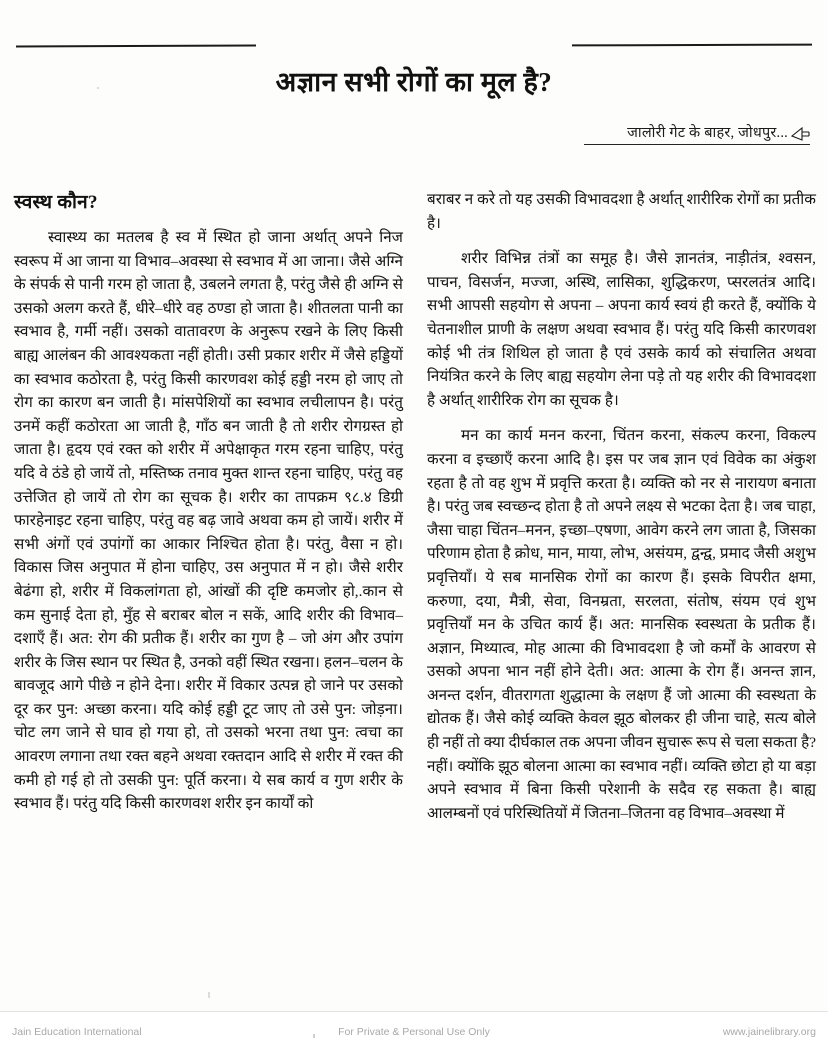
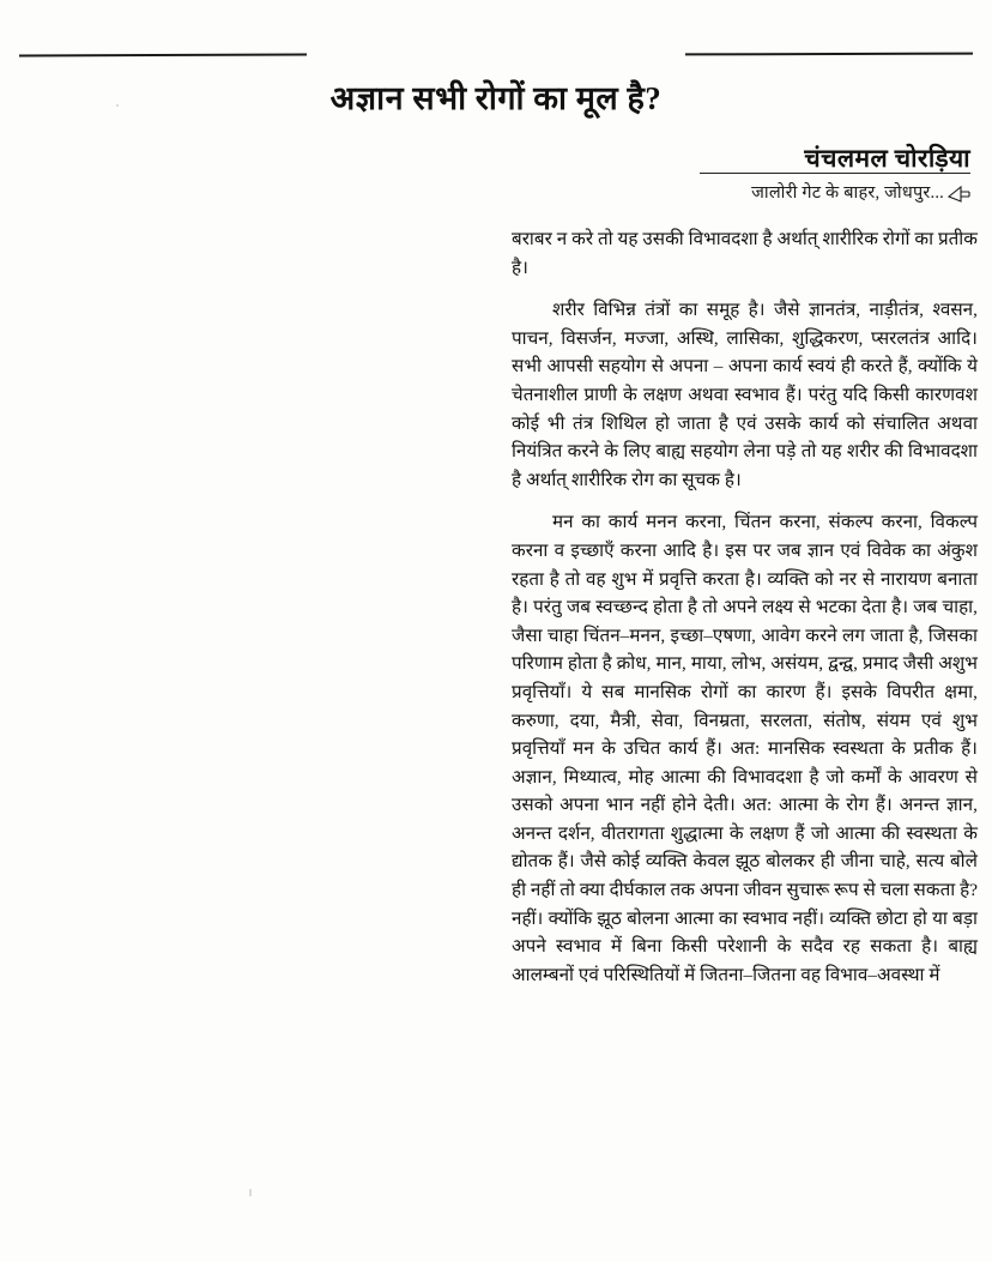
  अज्ञान सभी रोगों का मूल है?
+ चंचलमल चोरड़िया
  जालोरी गेट के बाहर, जोधपुर...
- स्वस्थ कौन?
- स्वास्थ्य का मतलब है स्व में स्थित हो जाना अर्थात् अपने निज स्वरूप में आ जाना या विभाव–अवस्था से स्वभाव में आ जाना। जैसे अग्नि के संपर्क से पानी गरम हो जाता है, उबलने लगता है, परंतु जैसे ही अग्नि से उसको अलग करते हैं, धीरे–धीरे वह ठण्डा हो जाता है। शीतलता पानी का स्वभाव है, गर्मी नहीं। उसको वातावरण के अनुरूप रखने के लिए किसी बाह्य आलंबन की आवश्यकता नहीं होती। उसी प्रकार शरीर में जैसे हड्डियों का स्वभाव कठोरता है, परंतु किसी कारणवश कोई हड्डी नरम हो जाए तो रोग का कारण बन जाती है। मांसपेशियों का स्वभाव लचीलापन है। परंतु उनमें कहीं कठोरता आ जाती है, गाँठ बन जाती है तो शरीर रोगग्रस्त हो जाता है। हृदय एवं रक्त को शरीर में अपेक्षाकृत गरम रहना चाहिए, परंतु यदि वे ठंडे हो जायें तो, मस्तिष्क तनाव मुक्त शान्त रहना चाहिए, परंतु वह उत्तेजित हो जायें तो रोग का सूचक है। शरीर का तापक्रम ९८.४ डिग्री फारहेनाइट रहना चाहिए, परंतु वह बढ़ जावे अथवा कम हो जायें। शरीर में सभी अंगों एवं उपांगों का आकार निश्चित होता है। परंतु, वैसा न हो। विकास जिस अनुपात में होना चाहिए, उस अनुपात में न हो। जैसे शरीर बेढंगा हो, शरीर में विकलांगता हो, आंखों की दृष्टि कमजोर हो,.कान से कम सुनाई देता हो, मुँह से बराबर बोल न सकें, आदि शरीर की विभाव–दशाएँ हैं। अत: रोग की प्रतीक हैं। शरीर का गुण है – जो अंग और उपांग शरीर के जिस स्थान पर स्थित है, उनको वहीं स्थित रखना। हलन–चलन के बावजूद आगे पीछे न होने देना। शरीर में विकार उत्पन्न हो जाने पर उसको दूर कर पुन: अच्छा करना। यदि कोई हड्डी टूट जाए तो उसे पुन: जोड़ना। चोट लग जाने से घाव हो गया हो, तो उसको भरना तथा पुन: त्वचा का आवरण लगाना तथा रक्त बहने अथवा रक्तदान आदि से शरीर में रक्त की कमी हो गई हो तो उसकी पुन: पूर्ति करना। ये सब कार्य व गुण शरीर के स्वभाव हैं। परंतु यदि किसी कारणवश शरीर इन कार्यों को
  बराबर न करे तो यह उसकी विभावदशा है अर्थात् शारीरिक रोगों का प्रतीक है।
  शरीर विभिन्न तंत्रों का समूह है। जैसे ज्ञानतंत्र, नाड़ीतंत्र, श्वसन, पाचन, विसर्जन, मज्जा, अस्थि, लासिका, शुद्धिकरण, प्सरलतंत्र आदि। सभी आपसी सहयोग से अपना – अपना कार्य स्वयं ही करते हैं, क्योंकि ये चेतनाशील प्राणी के लक्षण अथवा स्वभाव हैं। परंतु यदि किसी कारणवश कोई भी तंत्र शिथिल हो जाता है एवं उसके कार्य को संचालित अथवा नियंत्रित करने के लिए बाह्य सहयोग लेना पड़े तो यह शरीर की विभावदशा है अर्थात् शारीरिक रोग का सूचक है।
  मन का कार्य मनन करना, चिंतन करना, संकल्प करना, विकल्प करना व इच्छाएँ करना आदि है। इस पर जब ज्ञान एवं विवेक का अंकुश रहता है तो वह शुभ में प्रवृत्ति करता है। व्यक्ति को नर से नारायण बनाता है। परंतु जब स्वच्छन्द होता है तो अपने लक्ष्य से भटका देता है। जब चाहा, जैसा चाहा चिंतन–मनन, इच्छा–एषणा, आवेग करने लग जाता है, जिसका परिणाम होता है क्रोध, मान, माया, लोभ, असंयम, द्वन्द्व, प्रमाद जैसी अशुभ प्रवृत्तियाँ। ये सब मानसिक रोगों का कारण हैं। इसके विपरीत क्षमा, करुणा, दया, मैत्री, सेवा, विनम्रता, सरलता, संतोष, संयम एवं शुभ प्रवृत्तियाँ मन के उचित कार्य हैं। अत: मानसिक स्वस्थता के प्रतीक हैं। अज्ञान, मिथ्यात्व, मोह आत्मा की विभावदशा है जो कर्मों के आवरण से उसको अपना भान नहीं होने देती। अत: आत्मा के रोग हैं। अनन्त ज्ञान, अनन्त दर्शन, वीतरागता शुद्धात्मा के लक्षण हैं जो आत्मा की स्वस्थता के द्योतक हैं। जैसे कोई व्यक्ति केवल झूठ बोलकर ही जीना चाहे, सत्य बोले ही नहीं तो क्या दीर्घकाल तक अपना जीवन सुचारू रूप से चला सकता है? नहीं। क्योंकि झूठ बोलना आत्मा का स्वभाव नहीं। व्यक्ति छोटा हो या बड़ा अपने स्वभाव में बिना किसी परेशानी के सदैव रह सकता है। बाह्य आलम्बनों एवं परिस्थितियों में जितना–जितना वह विभाव–अवस्था में
- Jain Education International
- For Private & Personal Use Only
- www.jainelibrary.org
